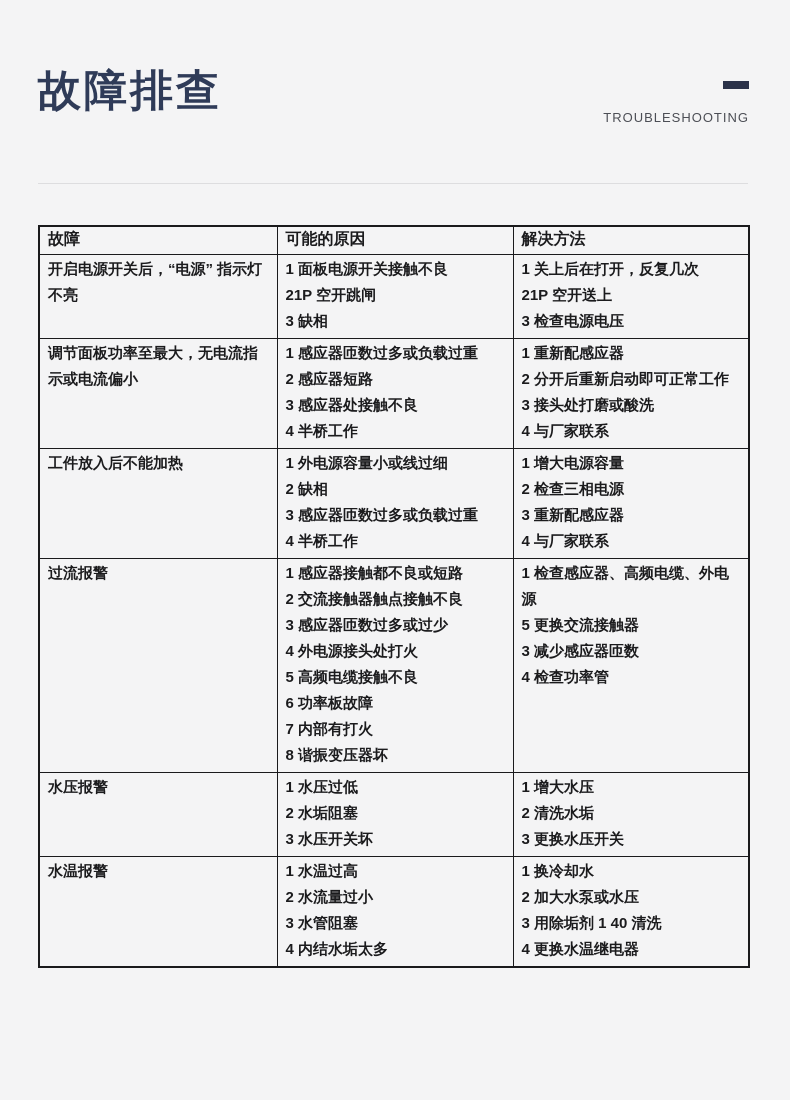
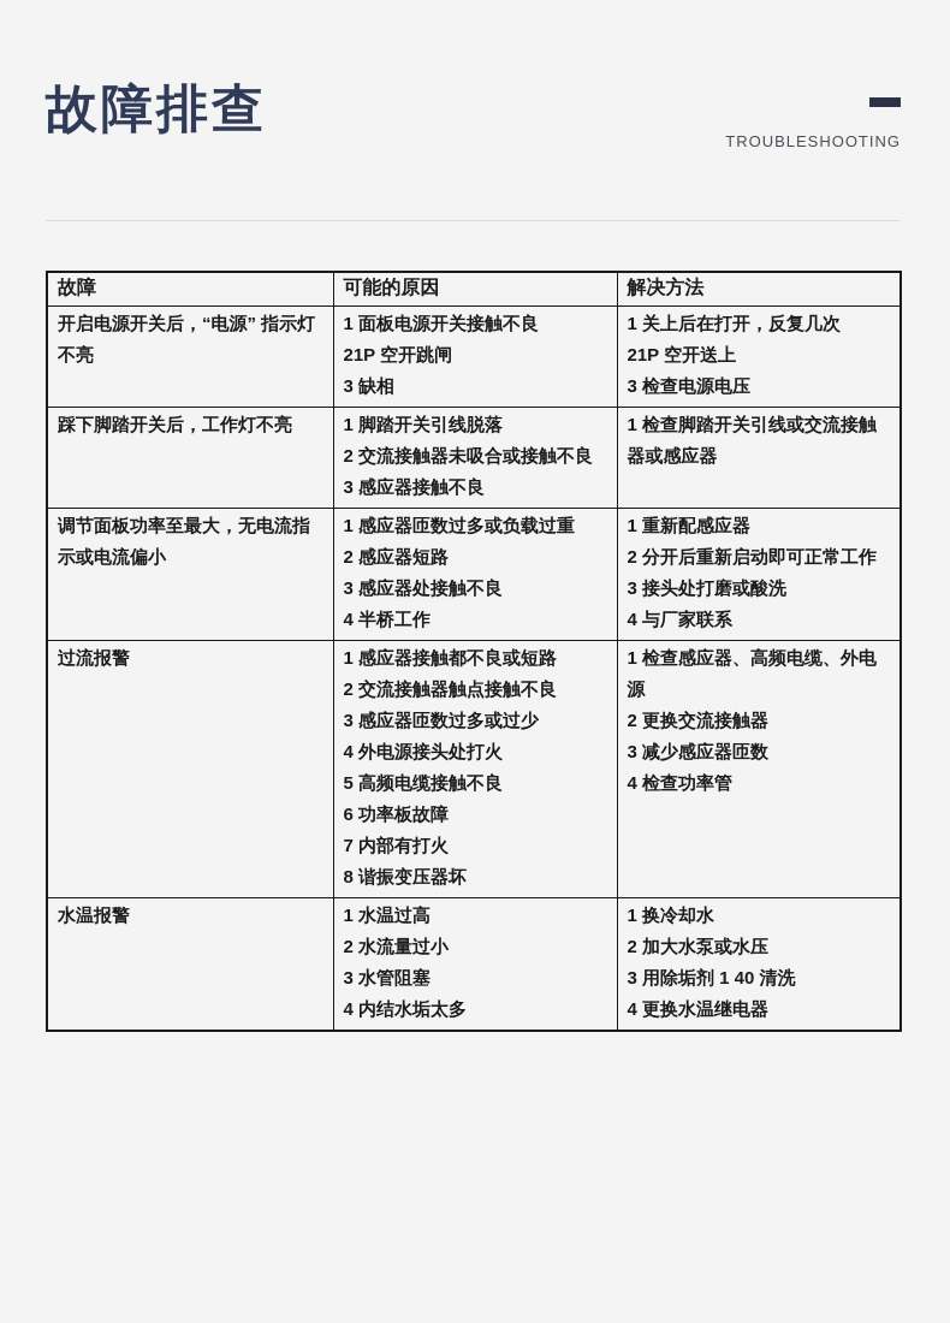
  故障排查
  TROUBLESHOOTING
  故障	可能的原因	解决方法
  开启电源开关后，“电源” 指示灯不亮	1 面板电源开关接触不良 21P 空开跳闸 3 缺相	1 关上后在打开，反复几次 21P 空开送上 3 检查电源电压
+ 踩下脚踏开关后，工作灯不亮	1 脚踏开关引线脱落 2 交流接触器未吸合或接触不良 3 感应器接触不良	1 检查脚踏开关引线或交流接触器或感应器
  调节面板功率至最大，无电流指示或电流偏小	1 感应器匝数过多或负载过重 2 感应器短路 3 感应器处接触不良 4 半桥工作	1 重新配感应器 2 分开后重新启动即可正常工作 3 接头处打磨或酸洗 4 与厂家联系
- 工件放入后不能加热	1 外电源容量小或线过细 2 缺相 3 感应器匝数过多或负载过重 4 半桥工作	1 增大电源容量 2 检查三相电源 3 重新配感应器 4 与厂家联系
- 过流报警	1 感应器接触都不良或短路 2 交流接触器触点接触不良 3 感应器匝数过多或过少 4 外电源接头处打火 5 高频电缆接触不良 6 功率板故障 7 内部有打火 8 谐振变压器坏	1 检查感应器、高频电缆、外电源 5 更换交流接触器 3 减少感应器匝数 4 检查功率管
+ 过流报警	1 感应器接触都不良或短路 2 交流接触器触点接触不良 3 感应器匝数过多或过少 4 外电源接头处打火 5 高频电缆接触不良 6 功率板故障 7 内部有打火 8 谐振变压器坏	1 检查感应器、高频电缆、外电源 2 更换交流接触器 3 减少感应器匝数 4 检查功率管
- 水压报警	1 水压过低 2 水垢阻塞 3 水压开关坏	1 增大水压 2 清洗水垢 3 更换水压开关
  水温报警	1 水温过高 2 水流量过小 3 水管阻塞 4 内结水垢太多	1 换冷却水 2 加大水泵或水压 3 用除垢剂 1 40 清洗 4 更换水温继电器
